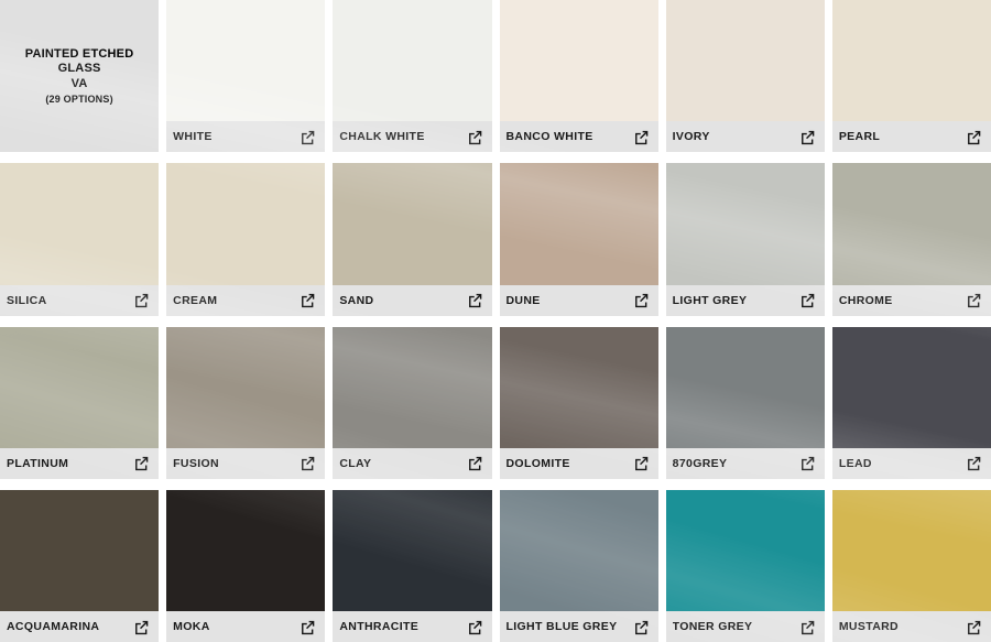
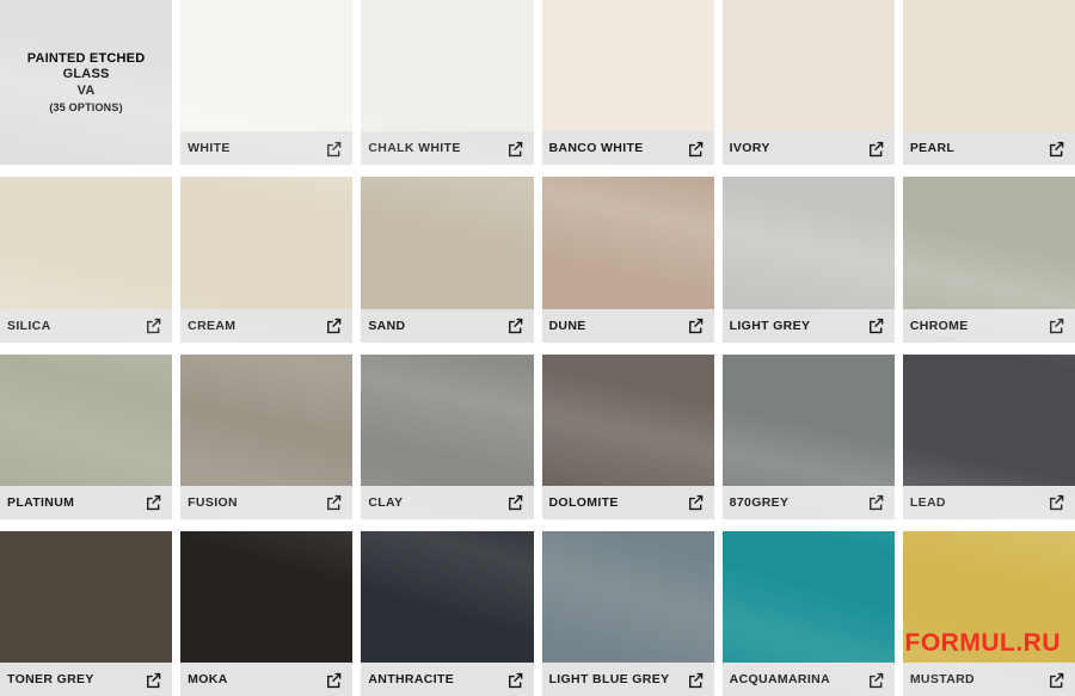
  PAINTED ETCHED GLASS
  VA
- (29 OPTIONS)
+ (35 OPTIONS)
  WHITE
  CHALK WHITE
  BANCO WHITE
  IVORY
  PEARL
  SILICA
  CREAM
  SAND
  DUNE
  LIGHT GREY
  CHROME
  PLATINUM
  FUSION
  CLAY
  DOLOMITE
  870GREY
  LEAD
- ACQUAMARINA
+ TONER GREY
  MOKA
  ANTHRACITE
  LIGHT BLUE GREY
- TONER GREY
+ ACQUAMARINA
  MUSTARD
+ FORMUL.RU
